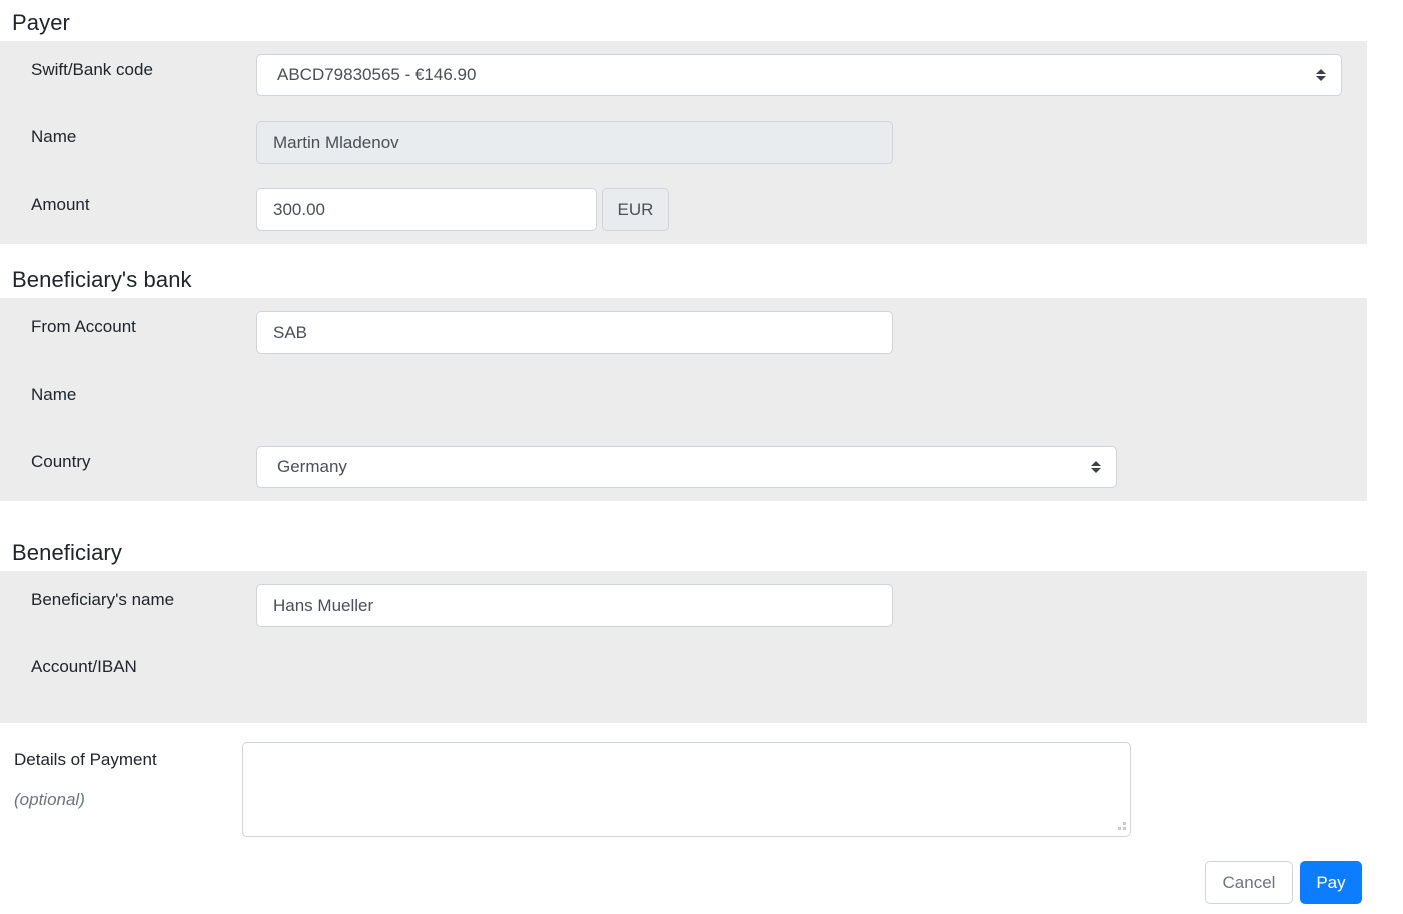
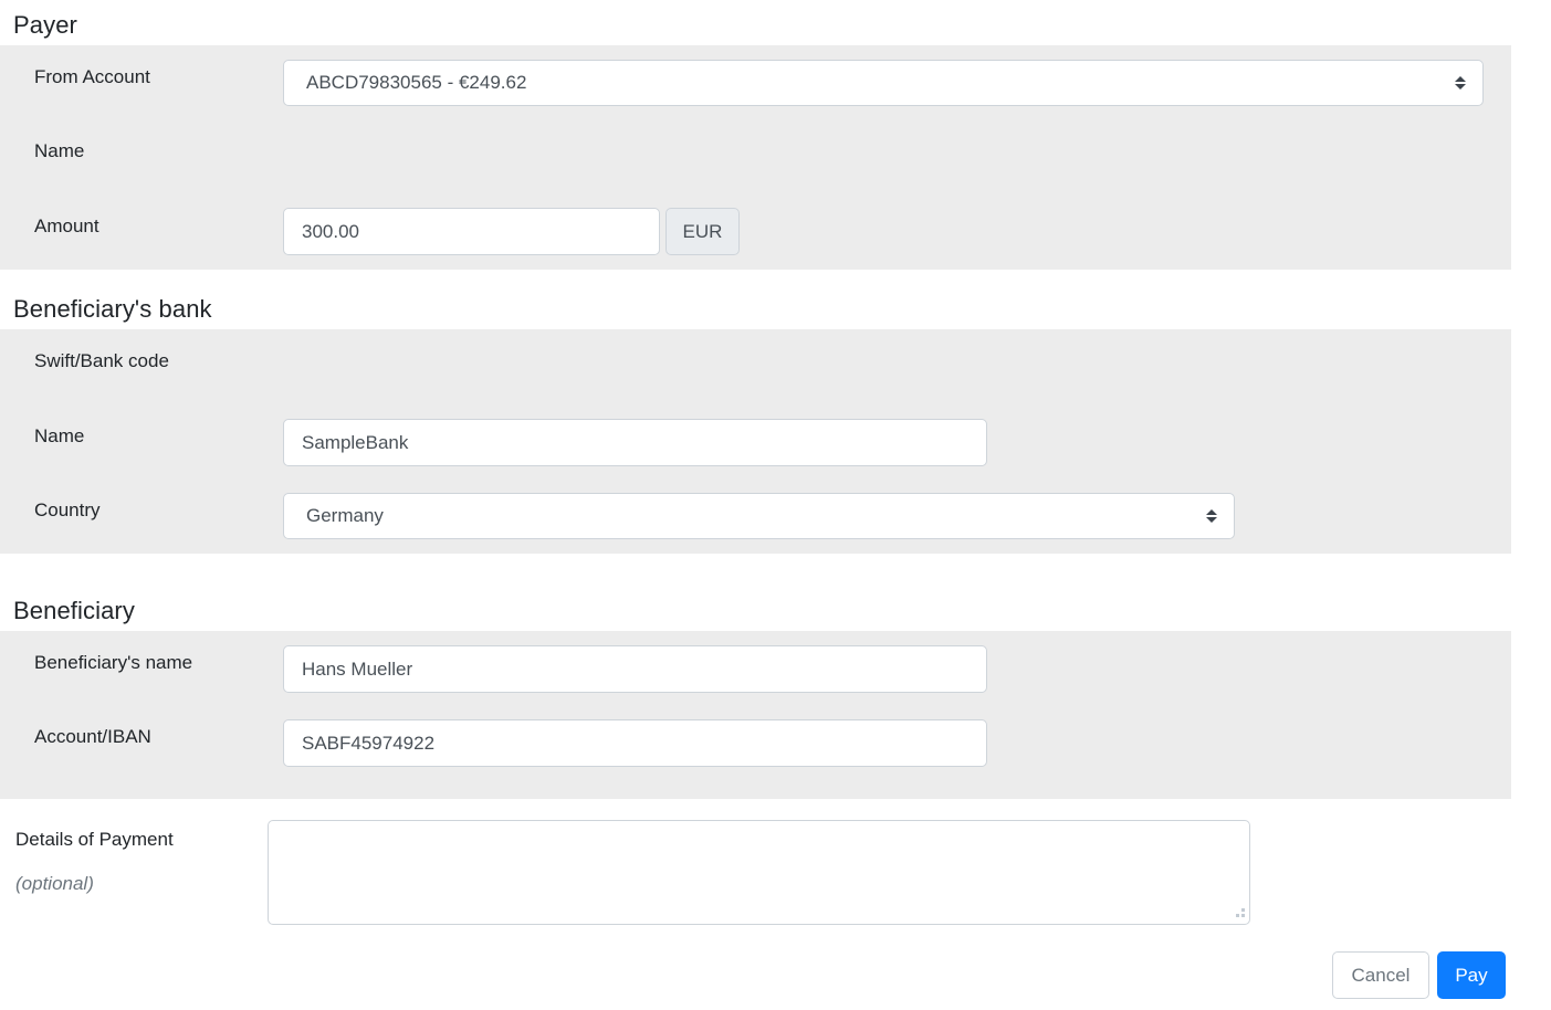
  Payer
- Swift/Bank code
+ From Account
- ABCD79830565 - €146.90
+ ABCD79830565 - €249.62
  Name
- Martin Mladenov
  Amount
  300.00
  EUR
  Beneficiary's bank
- From Account
+ Swift/Bank code
- SAB
  Name
+ SampleBank
  Country
  Germany
  Beneficiary
  Beneficiary's name
  Hans Mueller
  Account/IBAN
+ SABF45974922
  Details of Payment
  (optional)
  Cancel
  Pay
